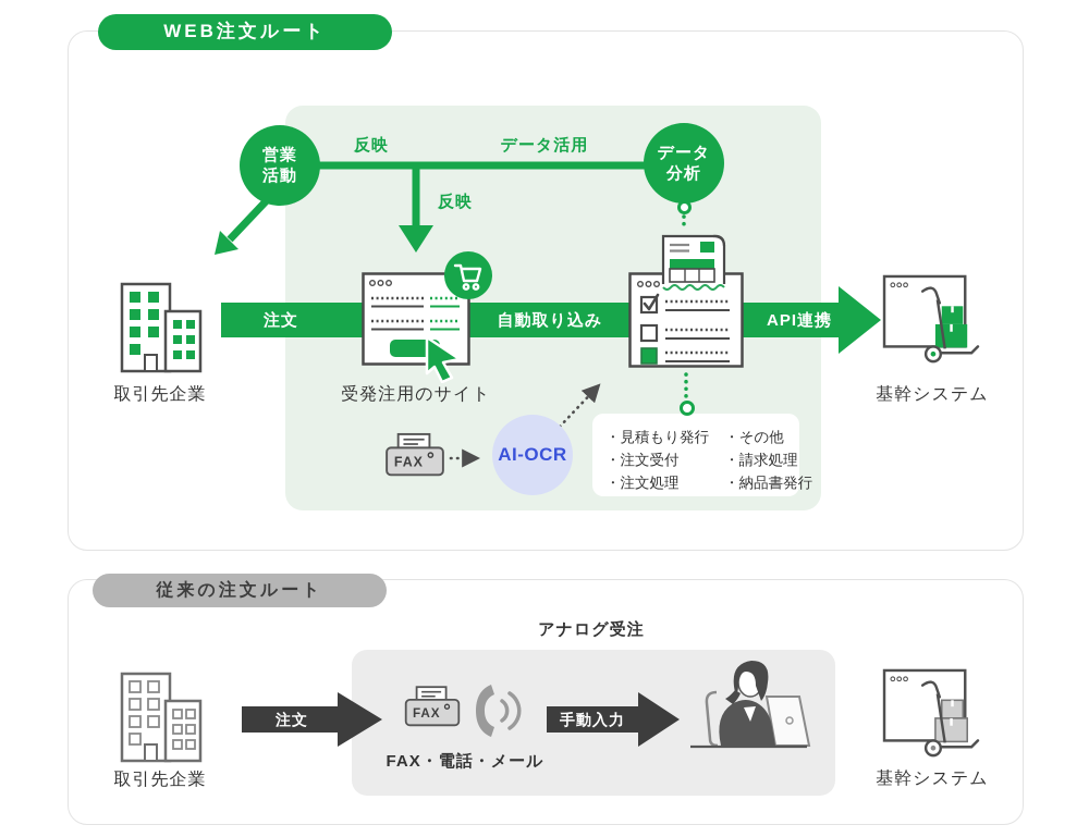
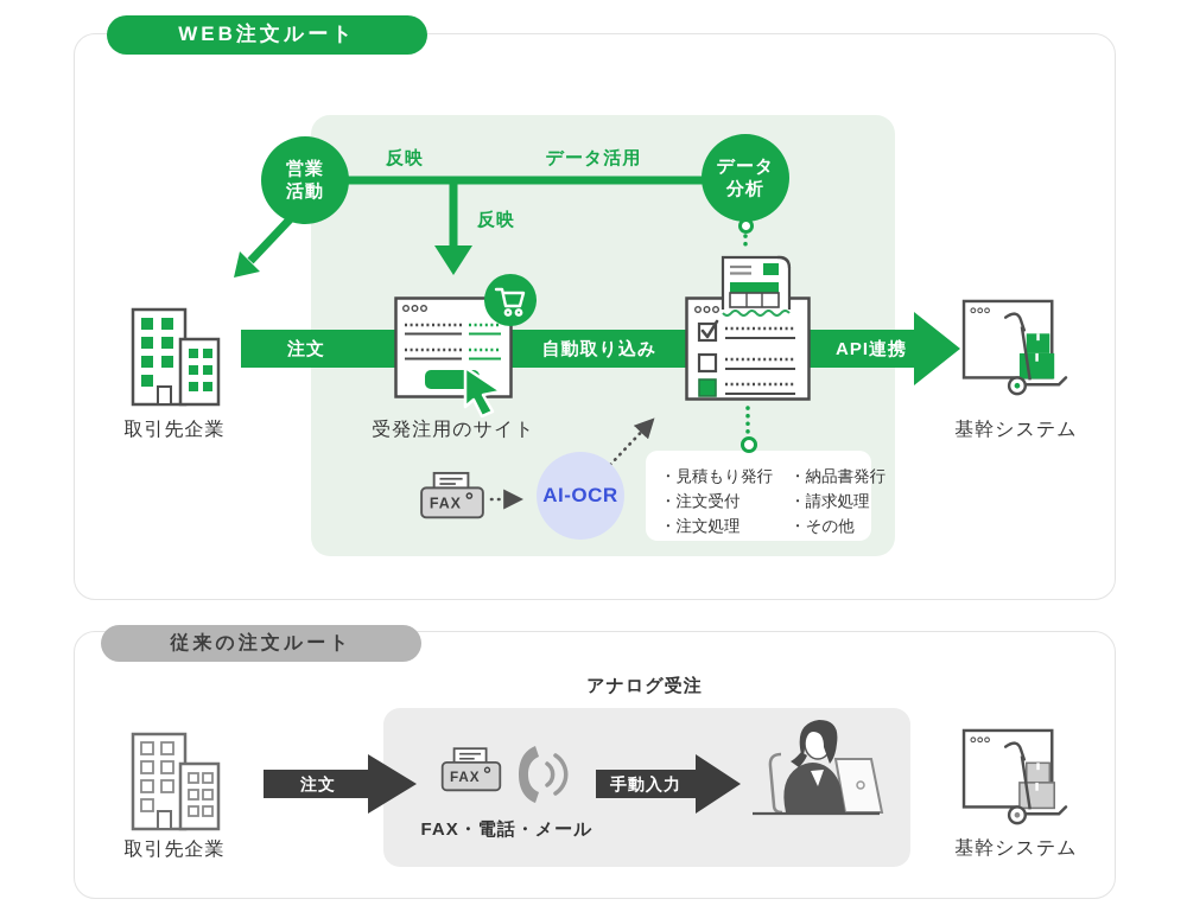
  WEB注文ルート
  営業
  活動
  データ
  分析
  反映
  データ活用
  反映
  注文
  自動取り込み
  API連携
  取引先企業
  受発注用のサイト
  ・見積もり発行
  ・注文受付
  ・注文処理
- ・その他
+ ・納品書発行
  ・請求処理
- ・納品書発行
+ ・その他
  FAX
  AI-OCR
  基幹システム
  従来の注文ルート
  アナログ受注
  取引先企業
  注文
  手動入力
  FAX
  FAX・電話・メール
  基幹システム
